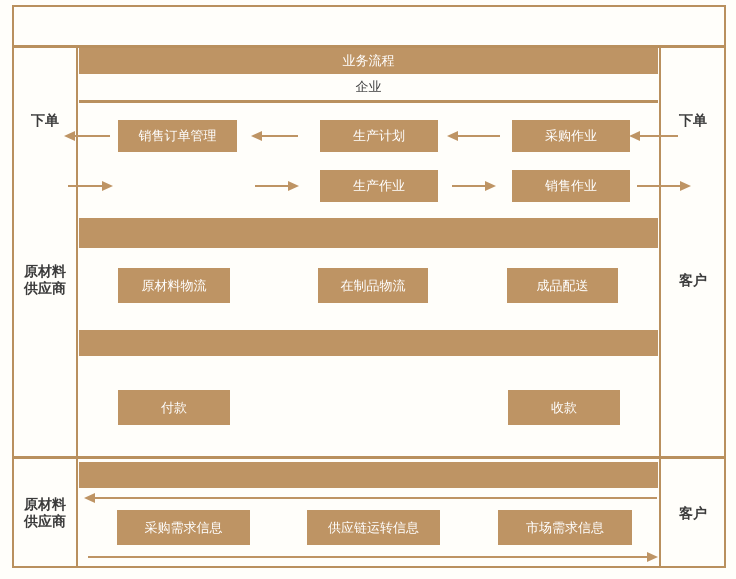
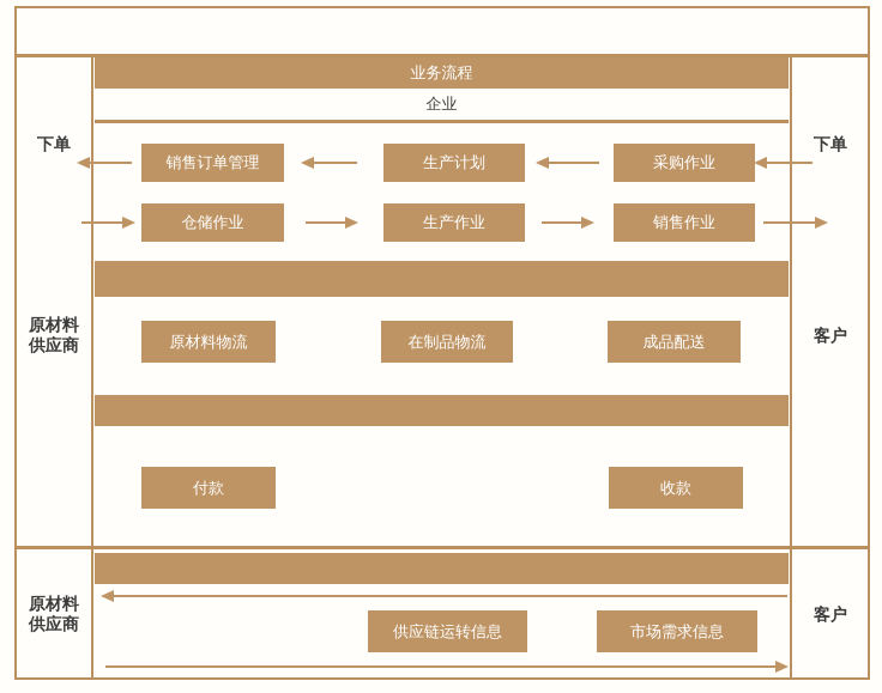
  业务流程
  企业
  销售订单管理
  生产计划
  采购作业
+ 仓储作业
  生产作业
  销售作业
  原材料物流
  在制品物流
  成品配送
  付款
  收款
- 采购需求信息
  供应链运转信息
  市场需求信息
  下单
  下单
  原材料
  供应商
  客户
  原材料
  供应商
  客户
